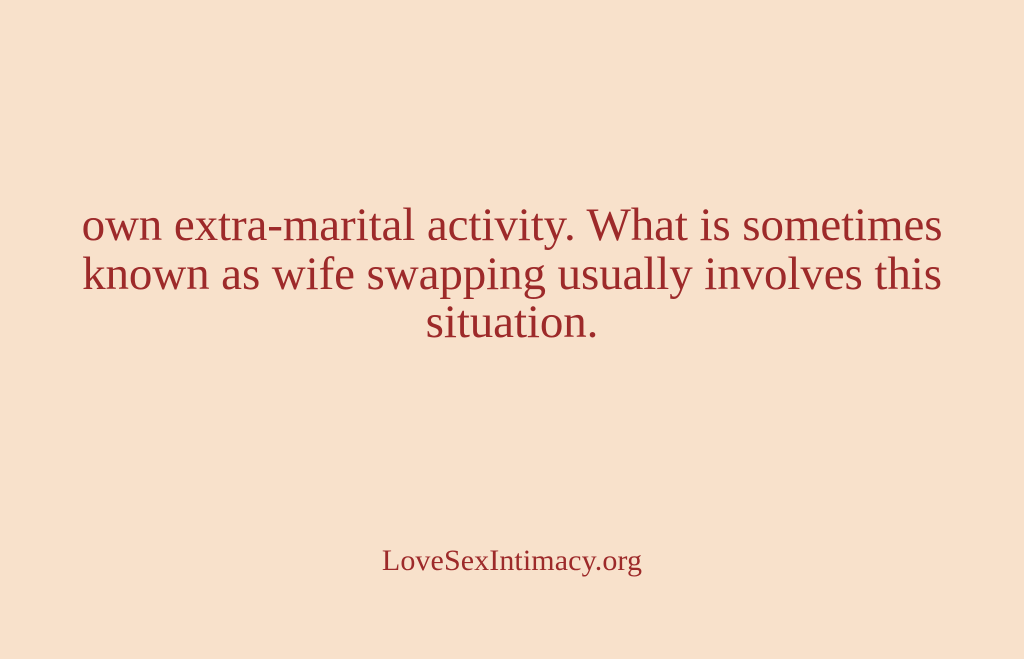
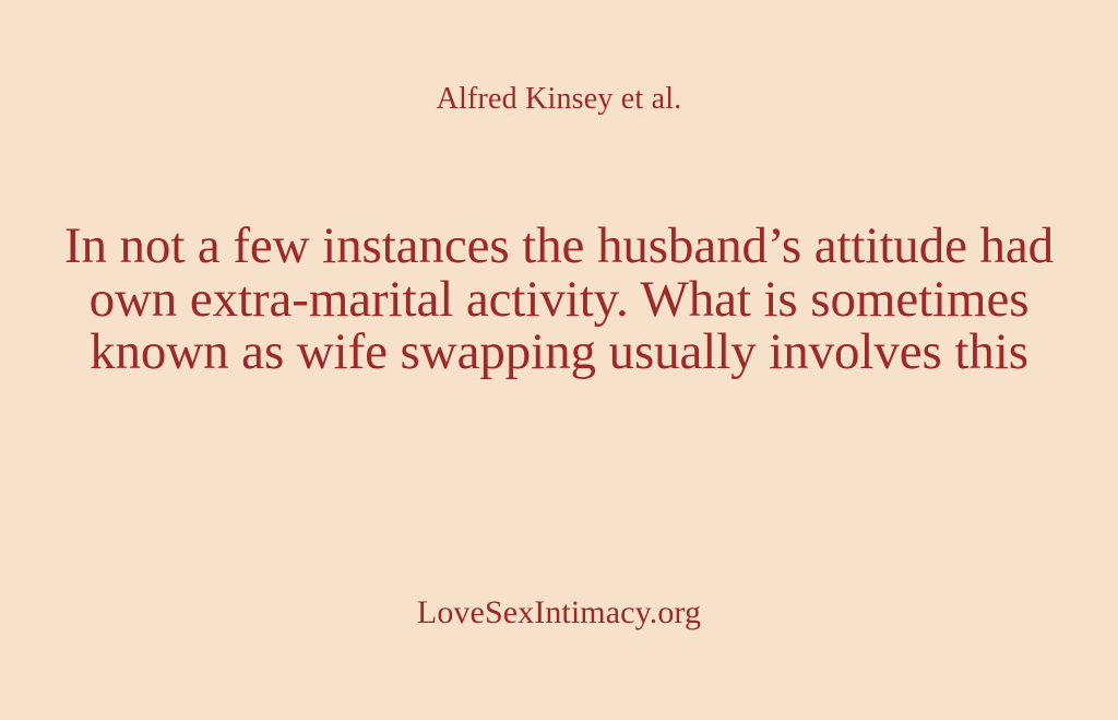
+ Alfred Kinsey et al.
+ In not a few instances the husband’s attitude had
  own extra-marital activity. What is sometimes
  known as wife swapping usually involves this
- situation.
  LoveSexIntimacy.org
